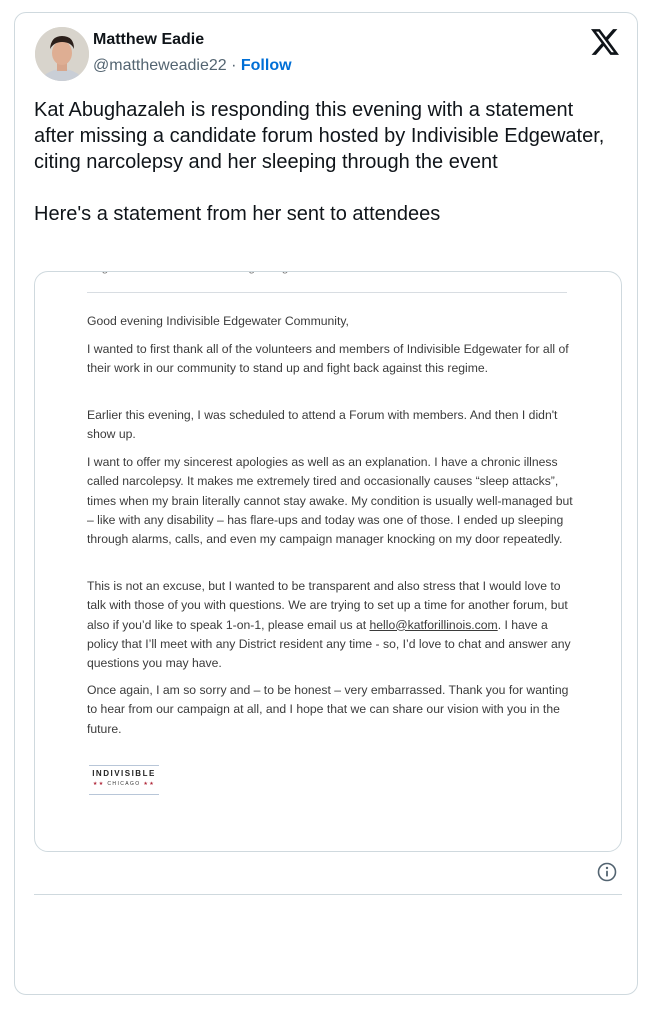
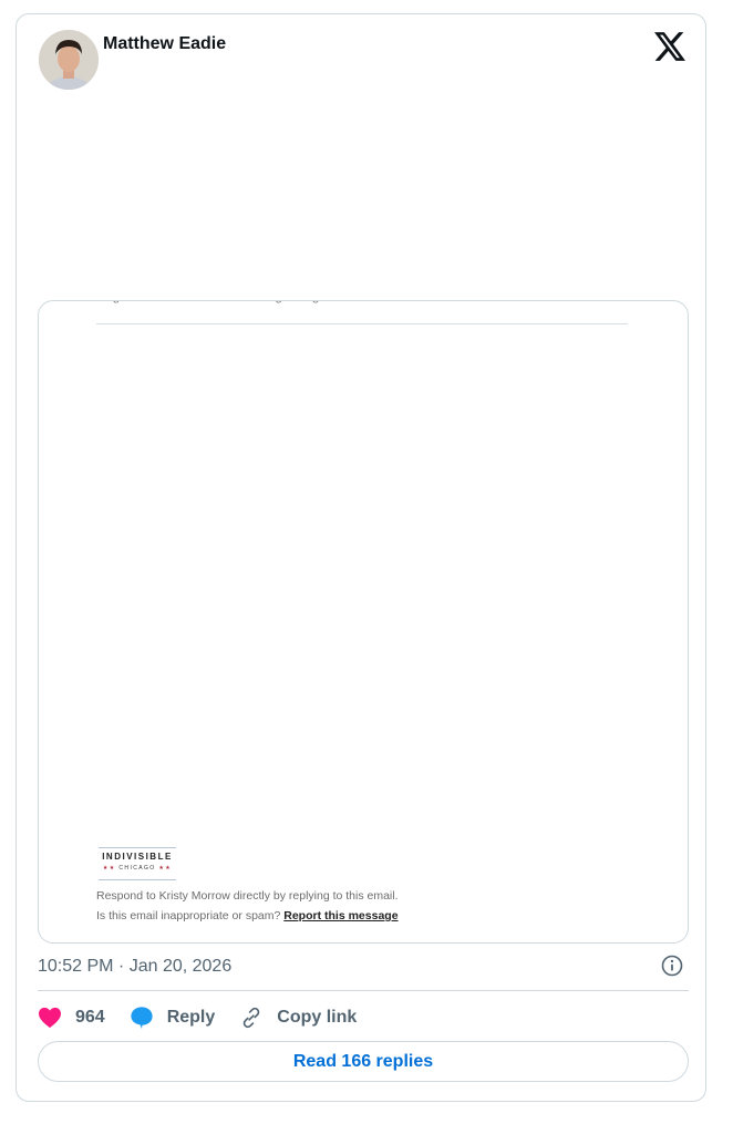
  Matthew Eadie
- @mattheweadie22 · Follow
- Kat Abughazaleh is responding this evening with a statement after missing a candidate forum hosted by Indivisible Edgewater, citing narcolepsy and her sleeping through the event
- Here's a statement from her sent to attendees
- Good evening Indivisible Edgewater Community,
- I wanted to first thank all of the volunteers and members of Indivisible Edgewater for all of their work in our community to stand up and fight back against this regime.
- Earlier this evening, I was scheduled to attend a Forum with members. And then I didn't show up.
- I want to offer my sincerest apologies as well as an explanation. I have a chronic illness called narcolepsy. It makes me extremely tired and occasionally causes “sleep attacks”, times when my brain literally cannot stay awake. My condition is usually well-managed but – like with any disability – has flare-ups and today was one of those. I ended up sleeping through alarms, calls, and even my campaign manager knocking on my door repeatedly.
- This is not an excuse, but I wanted to be transparent and also stress that I would love to talk with those of you with questions. We are trying to set up a time for another forum, but also if you’d like to speak 1-on-1, please email us at hello@katforillinois.com. I have a policy that I’ll meet with any District resident any time - so, I’d love to chat and answer any questions you may have.
- Once again, I am so sorry and – to be honest – very embarrassed. Thank you for wanting to hear from our campaign at all, and I hope that we can share our vision with you in the future.
  INDIVISIBLE
+ Respond to Kristy Morrow directly by replying to this email.
+ Is this email inappropriate or spam? Report this message
+ 10:52 PM · Jan 20, 2026
+ 964
+ Reply
+ Copy link
+ Read 166 replies
